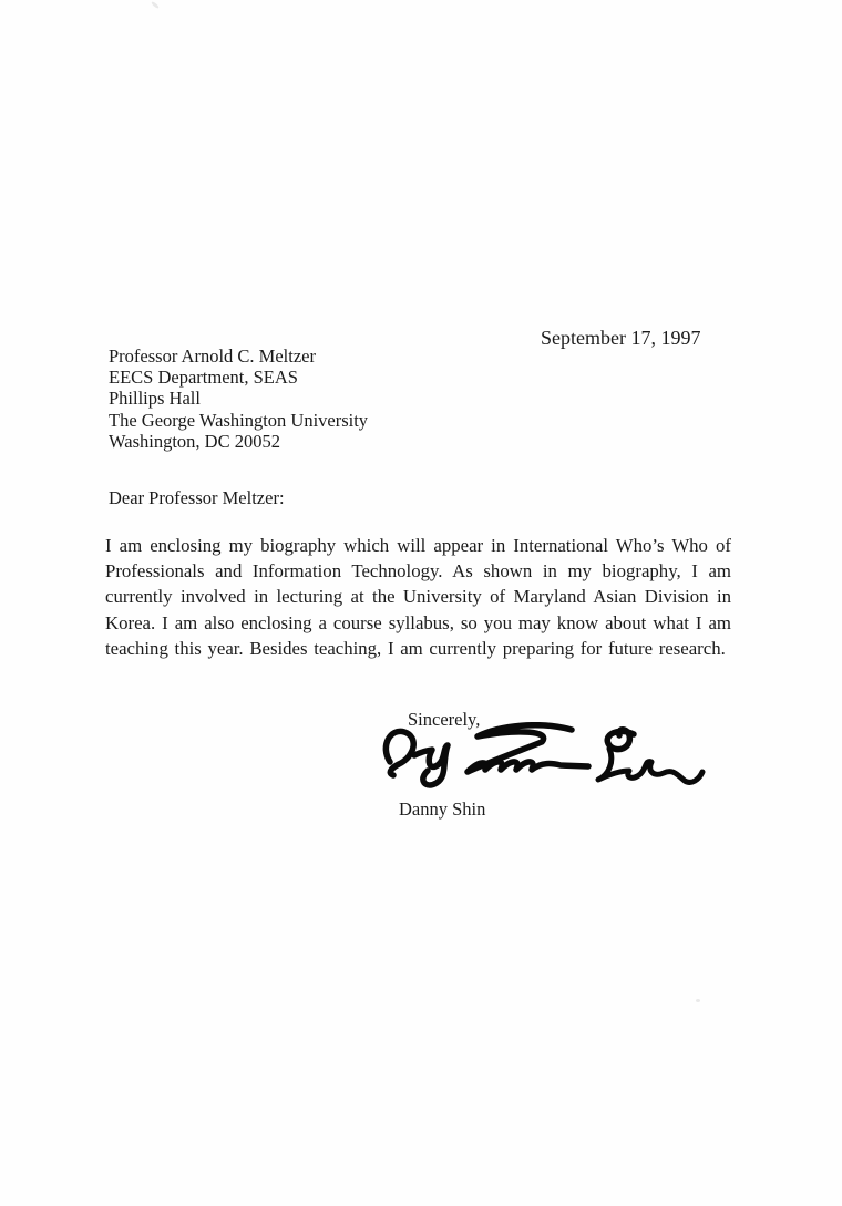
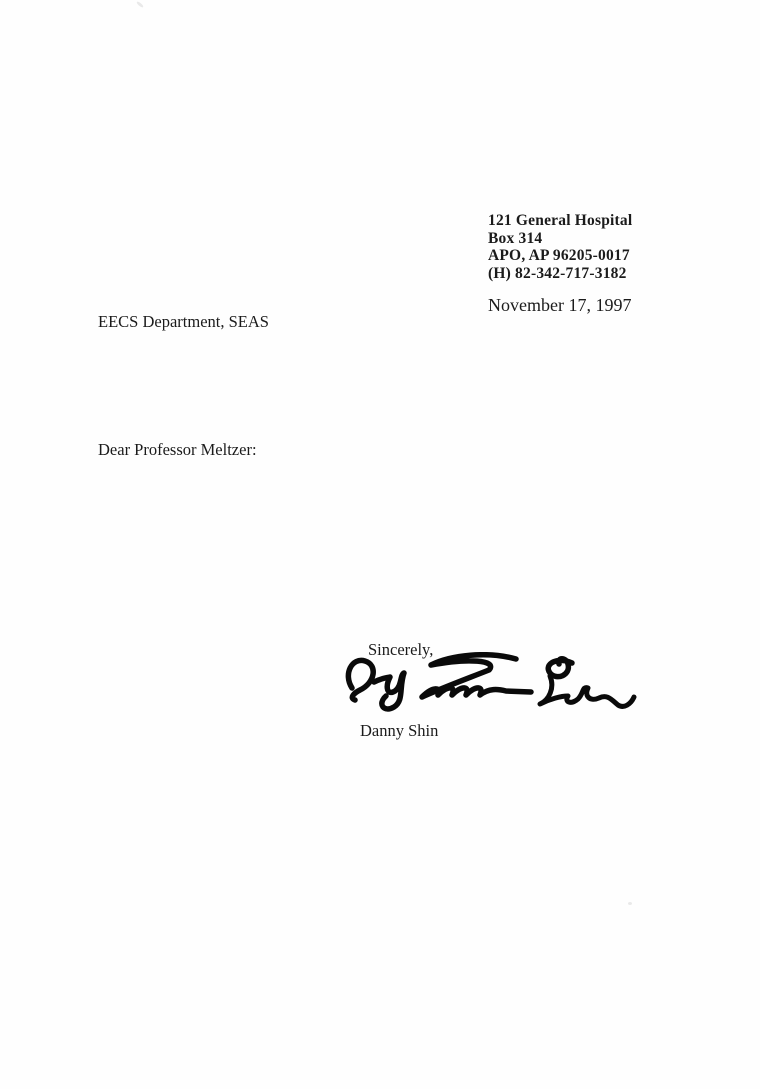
+ 121 General Hospital
+ Box 314
+ APO, AP 96205-0017
+ (H) 82-342-717-3182
- September 17, 1997
+ November 17, 1997
- Professor Arnold C. Meltzer
  EECS Department, SEAS
- Phillips Hall
- The George Washington University
- Washington, DC 20052
  Dear Professor Meltzer:
- I am enclosing my biography which will appear in International Who’s Who of Professionals and Information Technology. As shown in my biography, I am currently involved in lecturing at the University of Maryland Asian Division in Korea. I am also enclosing a course syllabus, so you may know about what I am teaching this year. Besides teaching, I am currently preparing for future research.
  Sincerely,
  Danny Shin
